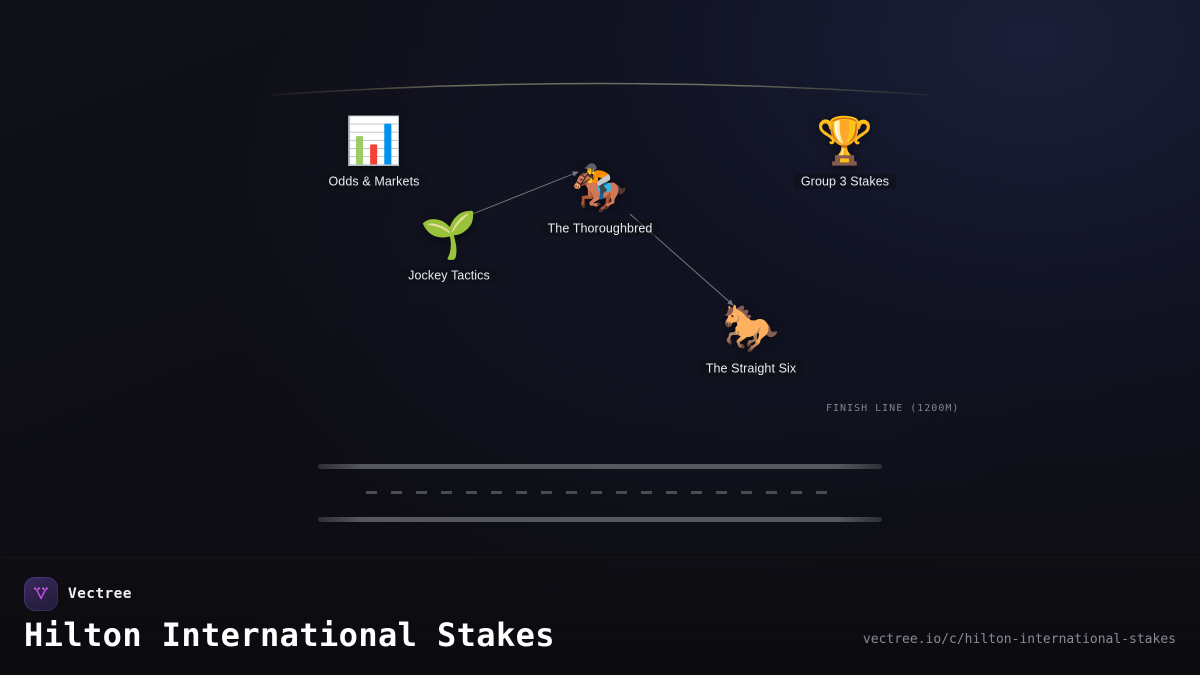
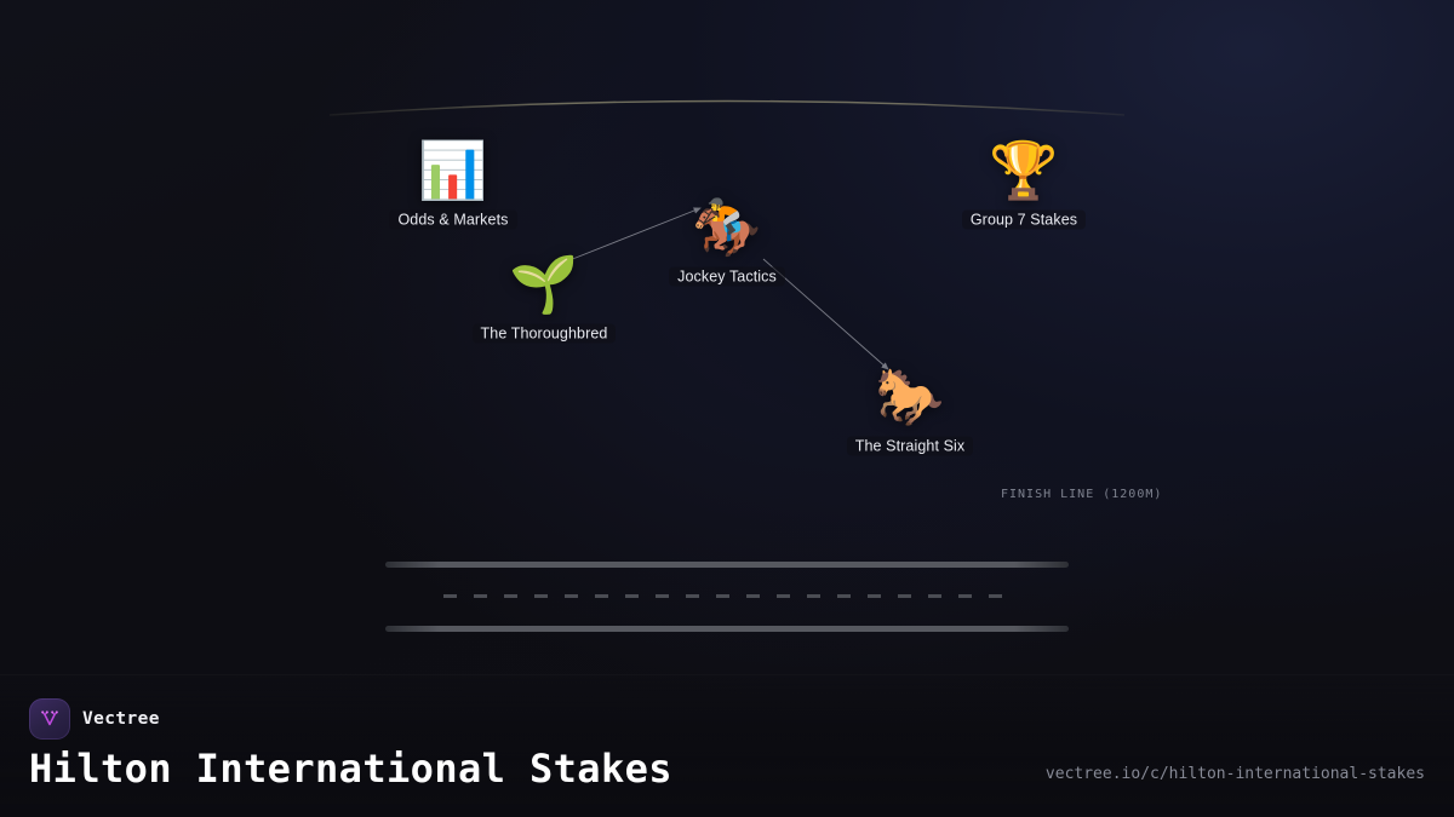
  📊
  Odds & Markets
  🌱
- Jockey Tactics
+ The Thoroughbred
  🏇
- The Thoroughbred
+ Jockey Tactics
  🏆
- Group 3 Stakes
+ Group 7 Stakes
  🐎
  The Straight Six
  FINISH LINE (1200M)
  Vectree
  Hilton International Stakes
  vectree.io/c/hilton-international-stakes
